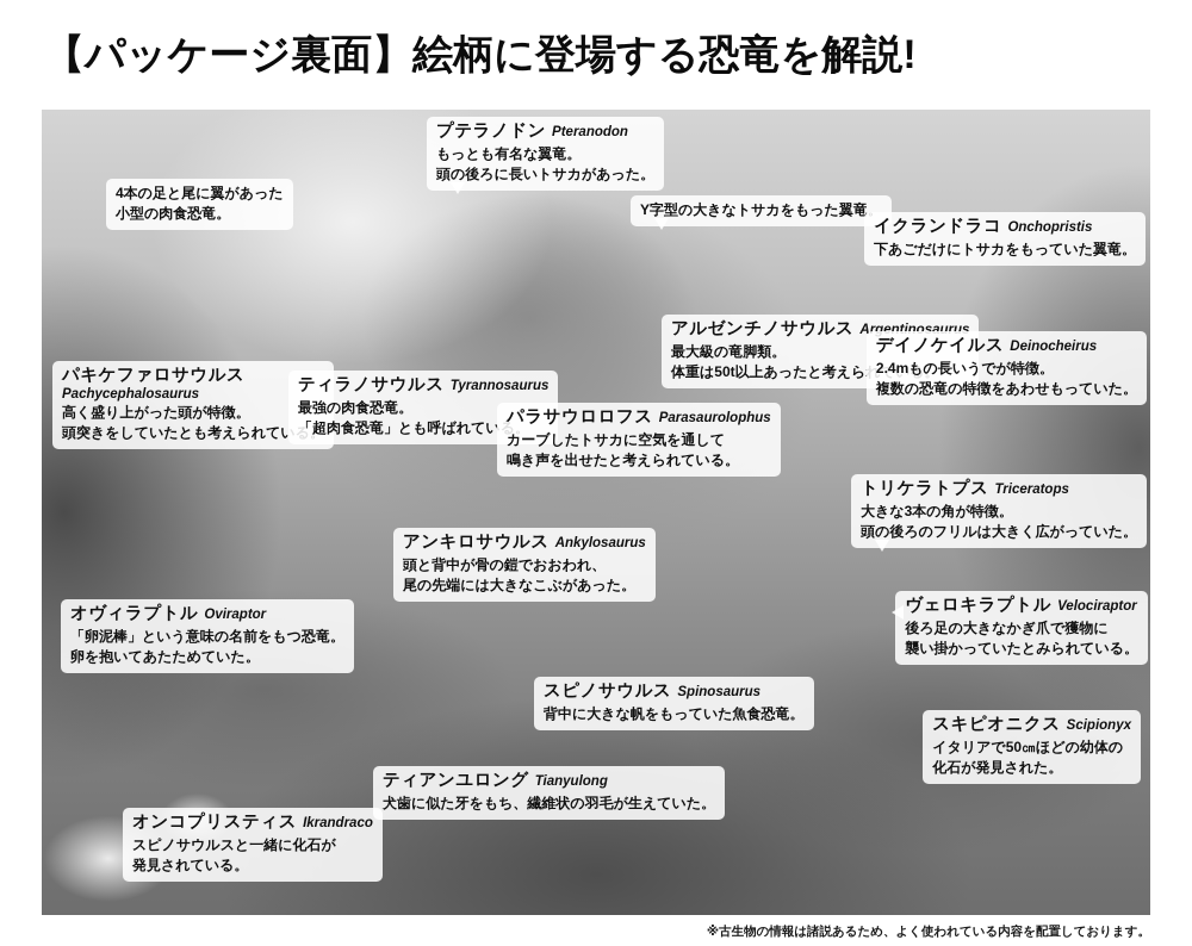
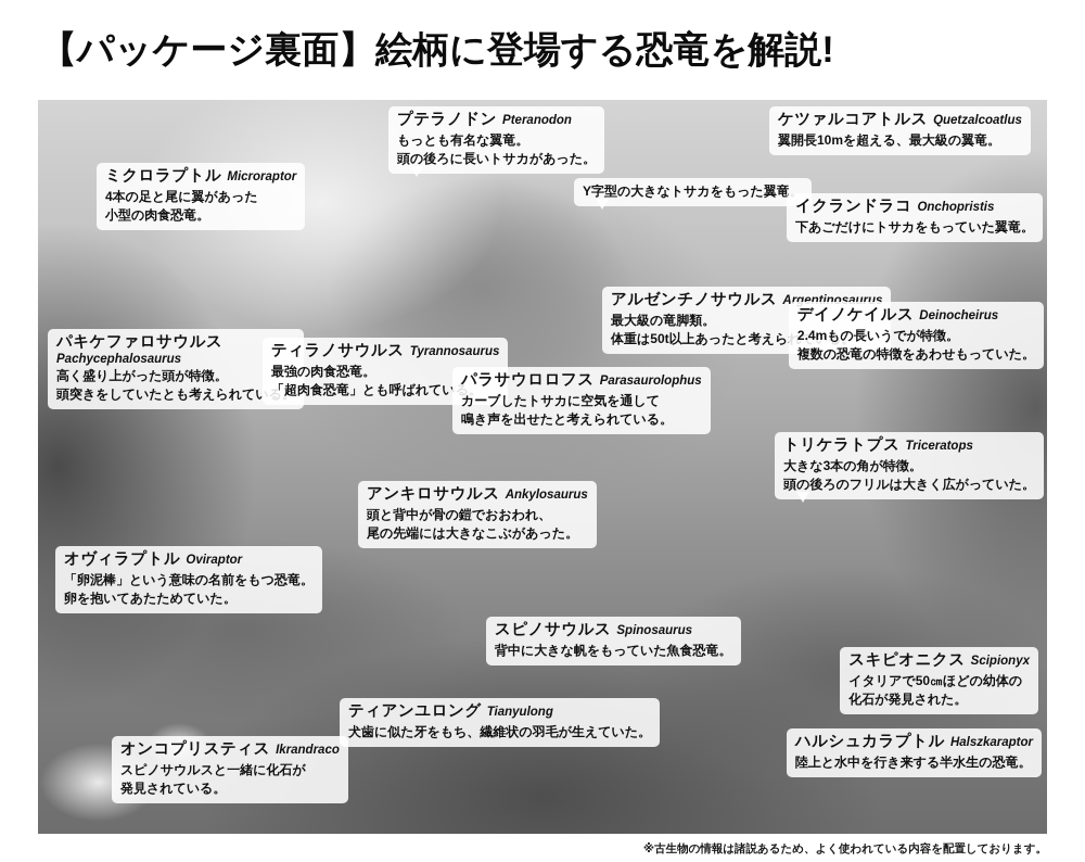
  【パッケージ裏面】絵柄に登場する恐竜を解説!
  プテラノドン Pteranodon
  もっとも有名な翼竜。
  頭の後ろに長いトサカがあった。
+ ケツァルコアトルス Quetzalcoatlus
+ 翼開長10mを超える、最大級の翼竜。
+ ミクロラプトル Microraptor
  4本の足と尾に翼があった
  小型の肉食恐竜。
  Y字型の大きなトサカをもった翼竜。
  イクランドラコ Onchopristis
  下あごだけにトサカをもっていた翼竜。
  アルゼンチノサウルス Argentinosaurus
  最大級の竜脚類。
  体重は50t以上あったと考えられている。
  デイノケイルス Deinocheirus
  2.4mもの長いうでが特徴。
  複数の恐竜の特徴をあわせもっていた。
  パキケファロサウルス
  Pachycephalosaurus
  高く盛り上がった頭が特徴。
  頭突きをしていたとも考えられている。
  ティラノサウルス Tyrannosaurus
  最強の肉食恐竜。
  「超肉食恐竜」とも呼ばれている。
  パラサウロロフス Parasaurolophus
  カーブしたトサカに空気を通して
  鳴き声を出せたと考えられている。
  トリケラトプス Triceratops
  大きな3本の角が特徴。
  頭の後ろのフリルは大きく広がっていた。
  アンキロサウルス Ankylosaurus
  頭と背中が骨の鎧でおおわれ、
  尾の先端には大きなこぶがあった。
- ヴェロキラプトル Velociraptor
- 後ろ足の大きなかぎ爪で獲物に
- 襲い掛かっていたとみられている。
  オヴィラプトル Oviraptor
  「卵泥棒」という意味の名前をもつ恐竜。
  卵を抱いてあたためていた。
  スピノサウルス Spinosaurus
  背中に大きな帆をもっていた魚食恐竜。
  スキピオニクス Scipionyx
  イタリアで50㎝ほどの幼体の
  化石が発見された。
  ティアンユロング Tianyulong
  犬歯に似た牙をもち、繊維状の羽毛が生えていた。
+ ハルシュカラプトル Halszkaraptor
+ 陸上と水中を行き来する半水生の恐竜。
  オンコプリスティス Ikrandraco
  スピノサウルスと一緒に化石が
  発見されている。
  ※古生物の情報は諸説あるため、よく使われている内容を配置しております。
